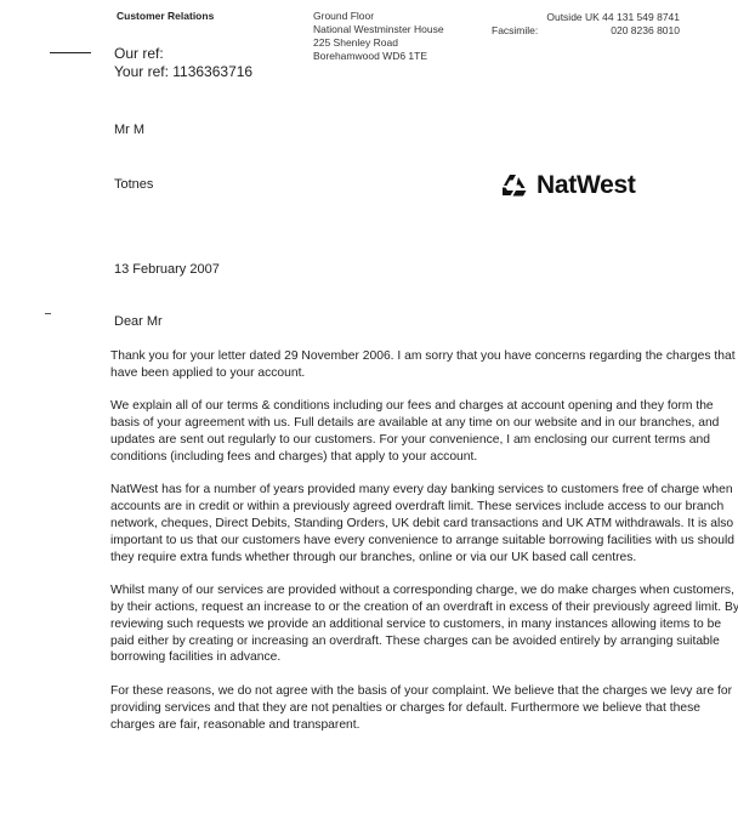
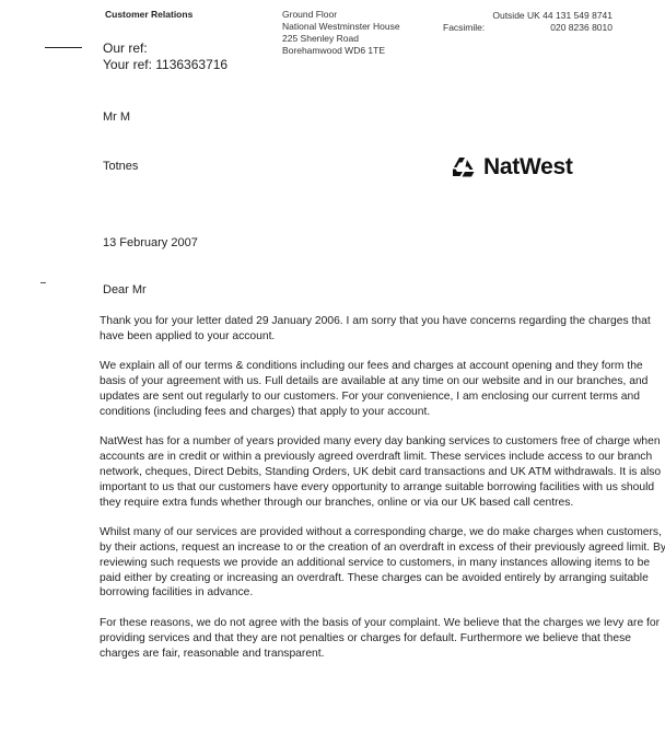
  Customer Relations
  Ground Floor
  National Westminster House
  225 Shenley Road
  Borehamwood WD6 1TE
  Outside UK 44 131 549 8741
  Facsimile:
  020 8236 8010
  Our ref:
  Your ref: 1136363716
  Mr M
  Totnes
  NatWest
  13 February 2007
  Dear Mr
- Thank you for your letter dated 29 November 2006. I am sorry that you have concerns regarding the charges that have been applied to your account.
+ Thank you for your letter dated 29 January 2006. I am sorry that you have concerns regarding the charges that have been applied to your account.
  We explain all of our terms & conditions including our fees and charges at account opening and they form the basis of your agreement with us. Full details are available at any time on our website and in our branches, and updates are sent out regularly to our customers. For your convenience, I am enclosing our current terms and conditions (including fees and charges) that apply to your account.
- NatWest has for a number of years provided many every day banking services to customers free of charge when accounts are in credit or within a previously agreed overdraft limit. These services include access to our branch network, cheques, Direct Debits, Standing Orders, UK debit card transactions and UK ATM withdrawals. It is also important to us that our customers have every convenience to arrange suitable borrowing facilities with us should they require extra funds whether through our branches, online or via our UK based call centres.
+ NatWest has for a number of years provided many every day banking services to customers free of charge when accounts are in credit or within a previously agreed overdraft limit. These services include access to our branch network, cheques, Direct Debits, Standing Orders, UK debit card transactions and UK ATM withdrawals. It is also important to us that our customers have every opportunity to arrange suitable borrowing facilities with us should they require extra funds whether through our branches, online or via our UK based call centres.
  Whilst many of our services are provided without a corresponding charge, we do make charges when customers, by their actions, request an increase to or the creation of an overdraft in excess of their previously agreed limit. By reviewing such requests we provide an additional service to customers, in many instances allowing items to be paid either by creating or increasing an overdraft. These charges can be avoided entirely by arranging suitable borrowing facilities in advance.
  For these reasons, we do not agree with the basis of your complaint. We believe that the charges we levy are for providing services and that they are not penalties or charges for default. Furthermore we believe that these charges are fair, reasonable and transparent.
